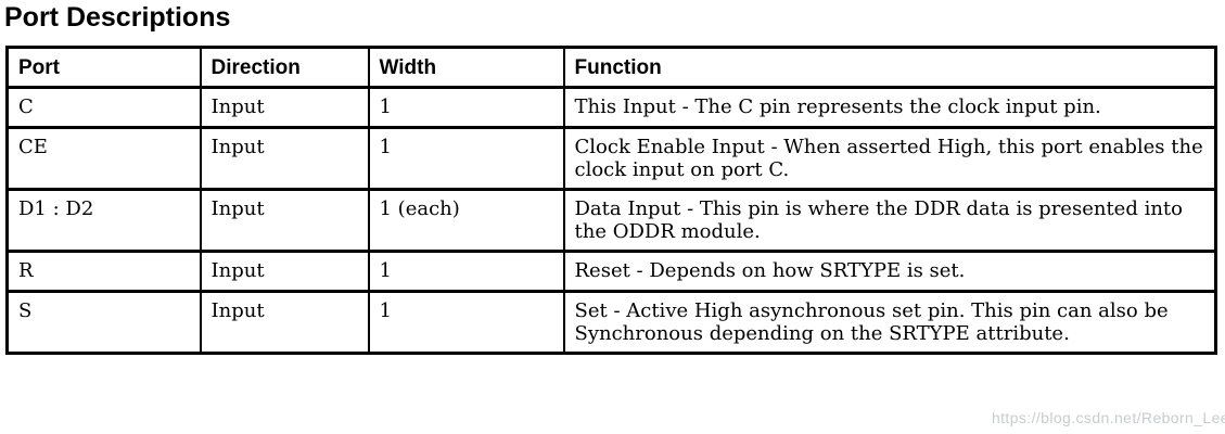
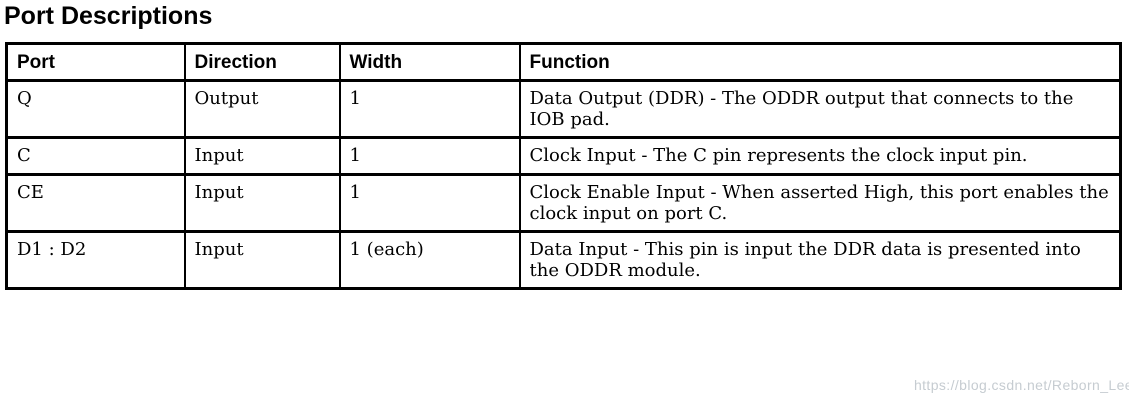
  Port Descriptions
  Port	Direction	Width	Function
+ Q	Output	1	Data Output (DDR) - The ODDR output that connects to the IOB pad.
- C	Input	1	This Input - The C pin represents the clock input pin.
+ C	Input	1	Clock Input - The C pin represents the clock input pin.
  CE	Input	1	Clock Enable Input - When asserted High, this port enables the clock input on port C.
- D1 : D2	Input	1 (each)	Data Input - This pin is where the DDR data is presented into the ODDR module.
+ D1 : D2	Input	1 (each)	Data Input - This pin is input the DDR data is presented into the ODDR module.
- R	Input	1	Reset - Depends on how SRTYPE is set.
- S	Input	1	Set - Active High asynchronous set pin. This pin can also be Synchronous depending on the SRTYPE attribute.
  https://blog.csdn.net/Reborn_Le
